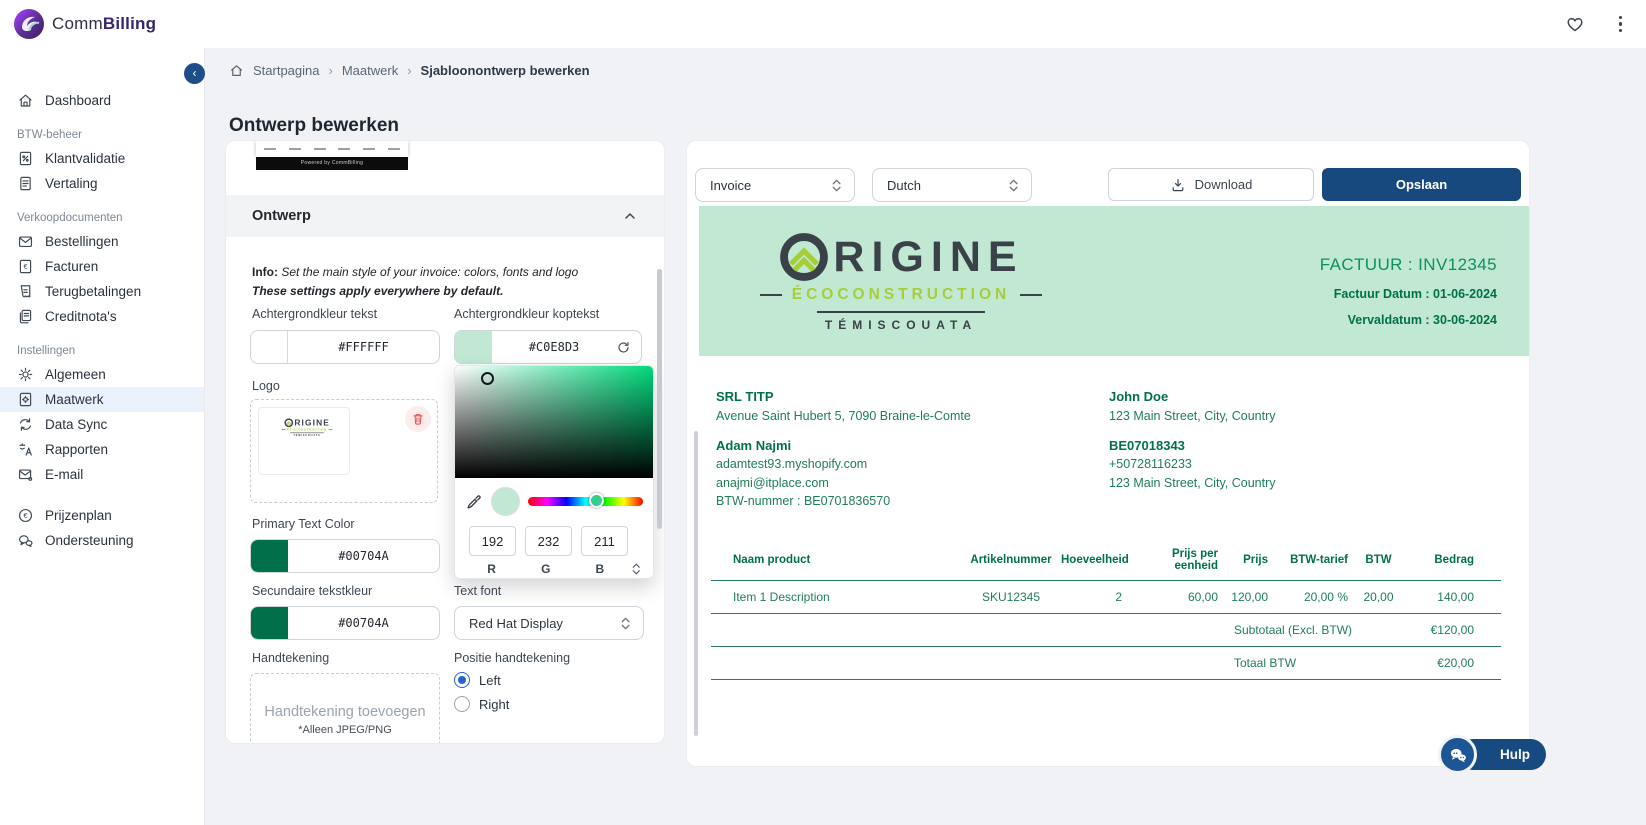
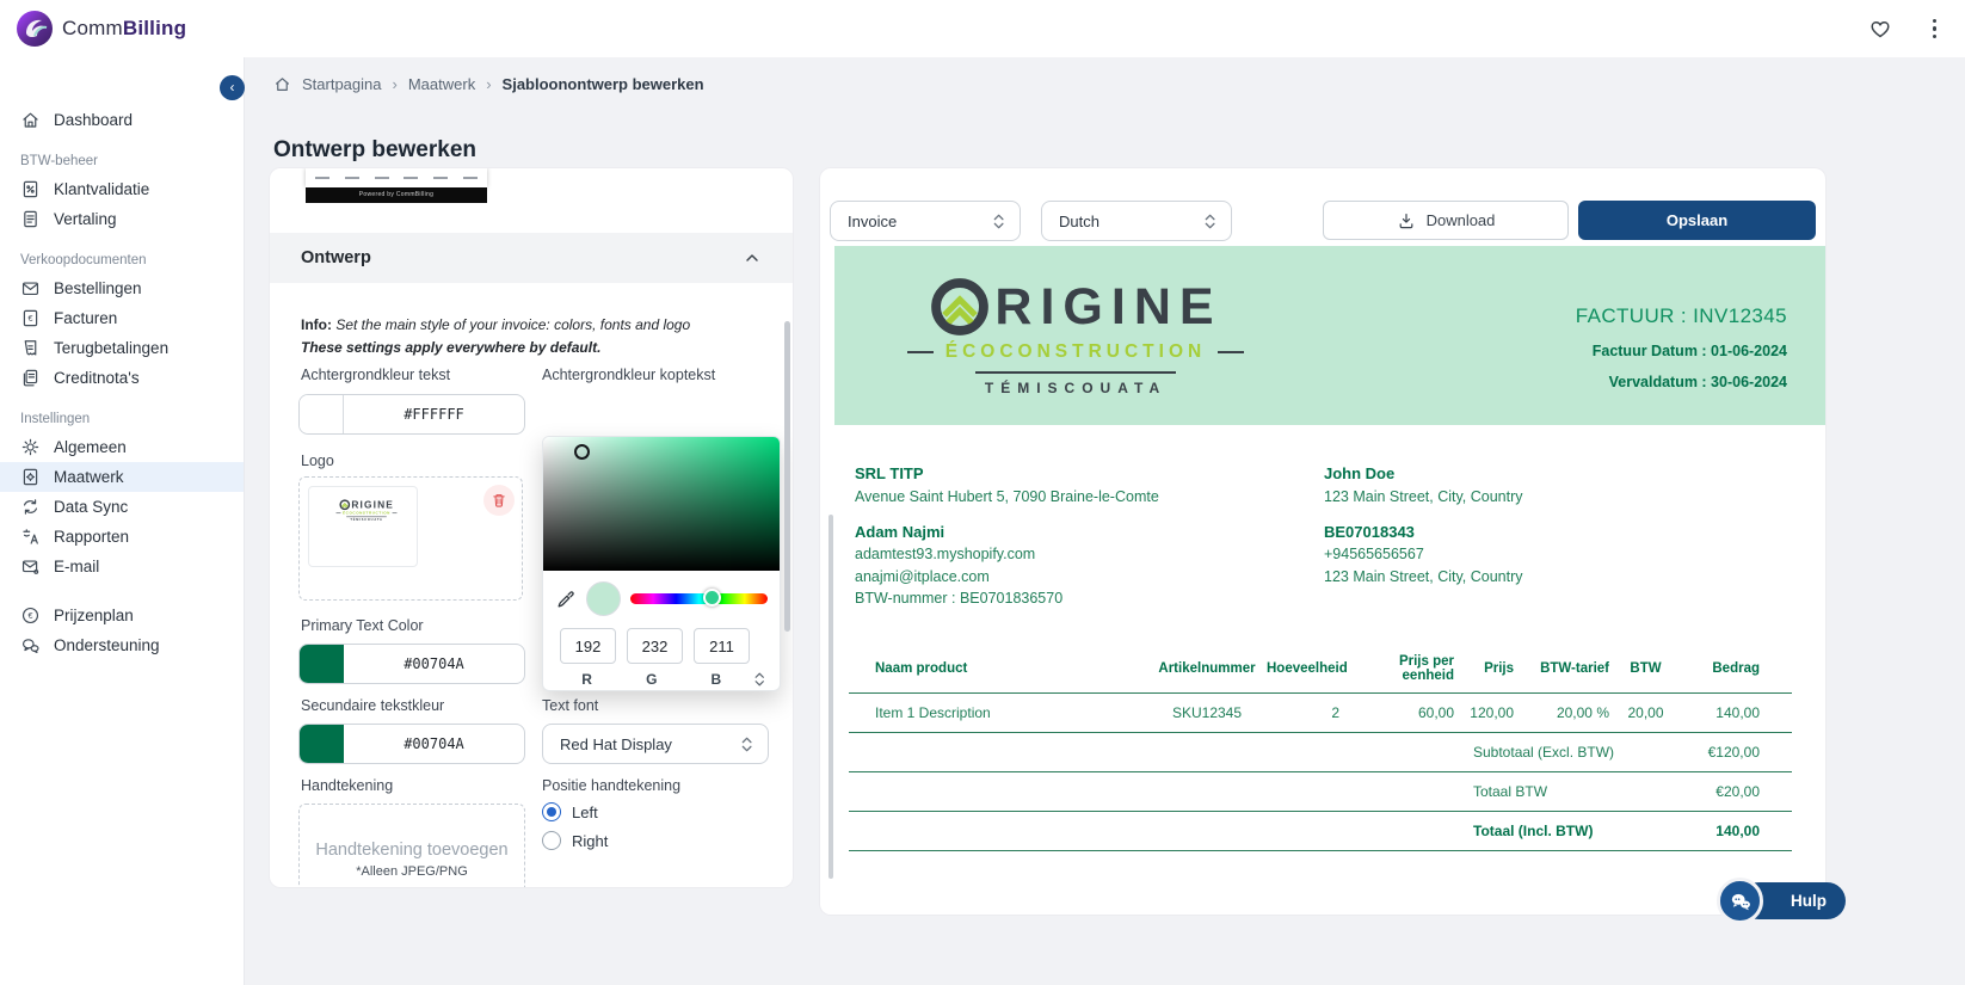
  CommBilling
  Dashboard
  BTW-beheer
  Klantvalidatie
  Vertaling
  Verkoopdocumenten
  Bestellingen
  €
  Facturen
  Terugbetalingen
  Creditnota's
  Instellingen
  Algemeen
  Maatwerk
  Data Sync
  Rapporten
  E-mail
  €
  Prijzenplan
  Ondersteuning
  ‹
  Startpagina
  ›
  Maatwerk
  ›
  Sjabloonontwerp bewerken
  Ontwerp bewerken
  Ontwerp
  Info: Set the main style of your invoice: colors, fonts and logo
  These settings apply everywhere by default.
  Achtergrondkleur tekst
  #FFFFFF
  Achtergrondkleur koptekst
- #C0E8D3
  Logo
  RIGINE
  192
  232
  211
  R
  G
  B
  Primary Text Color
  #00704A
  Secundaire tekstkleur
  #00704A
  Text font
  Red Hat Display
  Handtekening
  Handtekening toevoegen
  *Alleen JPEG/PNG
  Positie handtekening
  Left
  Right
  Invoice
  Dutch
  Download
  Opslaan
  RIGINE
  ÉCOCONSTRUCTION
  TÉMISCOUATA
  FACTUUR : INV12345
  Factuur Datum : 01-06-2024
  Vervaldatum : 30-06-2024
  SRL TITP
  Avenue Saint Hubert 5, 7090 Braine-le-Comte
  Adam Najmi
  adamtest93.myshopify.com
  anajmi@itplace.com
  BTW-nummer : BE0701836570
  John Doe
  123 Main Street, City, Country
  BE07018343
- +50728116233
+ +94565656567
  123 Main Street, City, Country
  Naam product	Artikelnummer	Hoeveelheid	Prijs per eenheid	Prijs	BTW-tarief	BTW	Bedrag
  Item 1 Description	SKU12345	2	60,00	120,00	20,00 %	20,00	140,00
  	Subtotaal (Excl. BTW)	€120,00
  	Totaal BTW	€20,00
+ 	Totaal (Incl. BTW)	140,00
  Hulp
